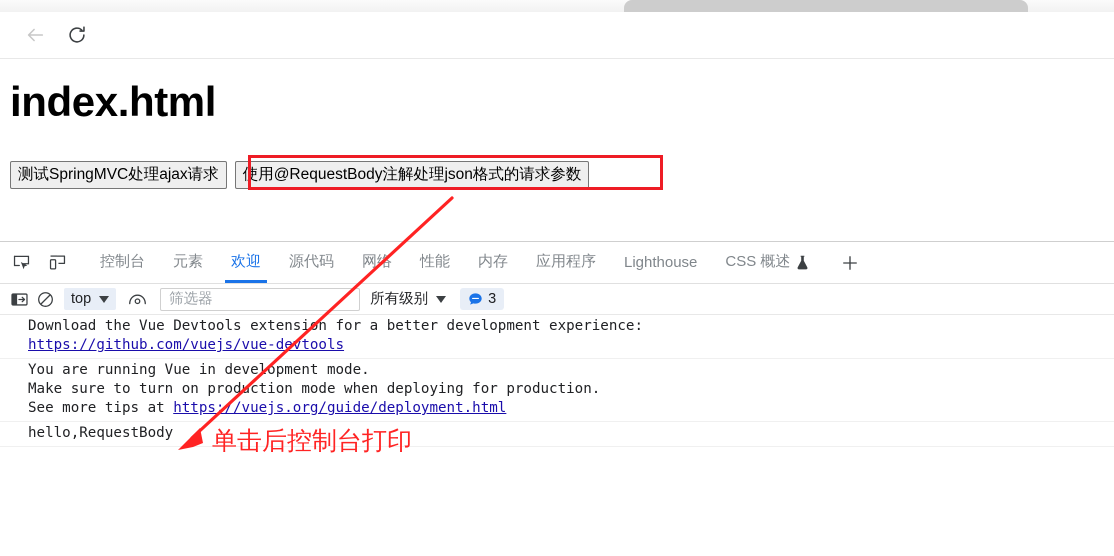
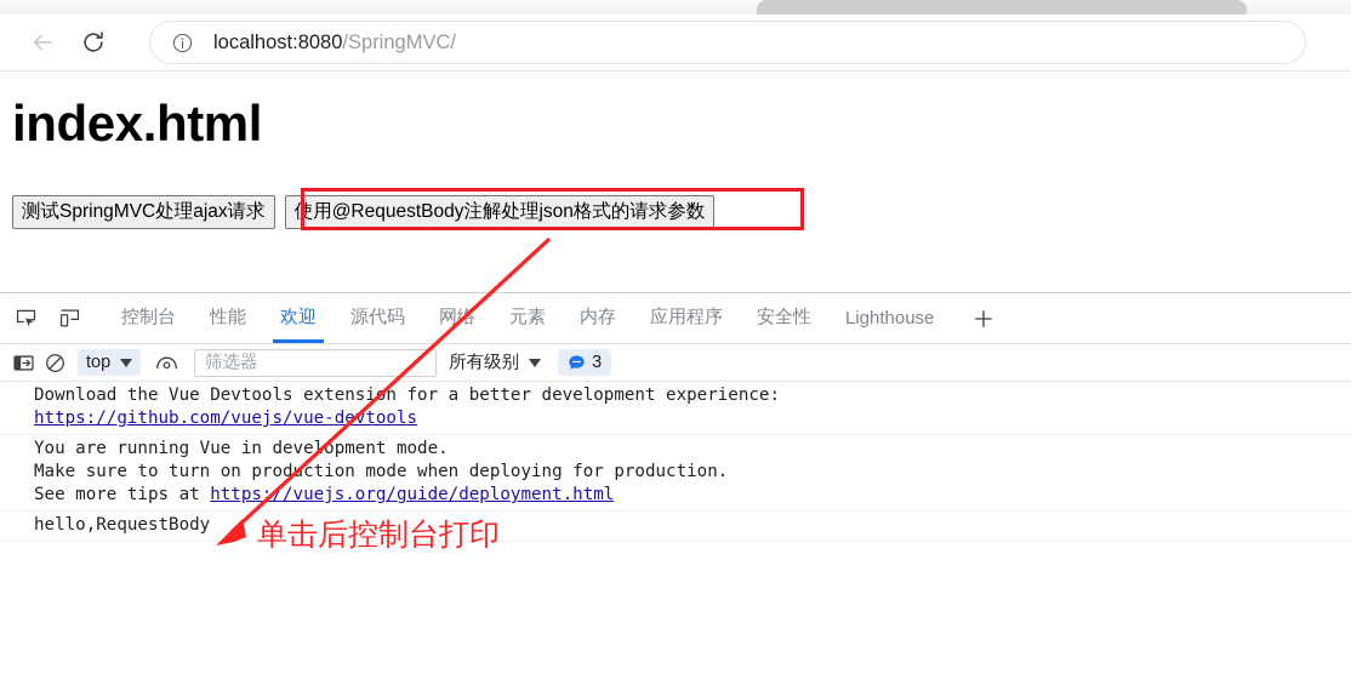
+ localhost:8080/SpringMVC/
  index.html
  测试SpringMVC处理ajax请求
  使用@RequestBody注解处理json格式的请求参数
  控制台
- 元素
+ 性能
  欢迎
  源代码
- 性能
+ 元素
  内存
  应用程序
+ 安全性
  Lighthouse
- CSS 概述
  top
  筛选器
  所有级别
  3
  Download the Vue Devtools extensin for a better development experience:
  https://github.com/vuejs/vue-devtools
  You are running Vue in development mode.
  Make sure to turn on prodction mode when deploying for production.
  See more tips at https://vuejs.org/guide/deployment.html
  hello,RequestBody
  单击后控制台打印
